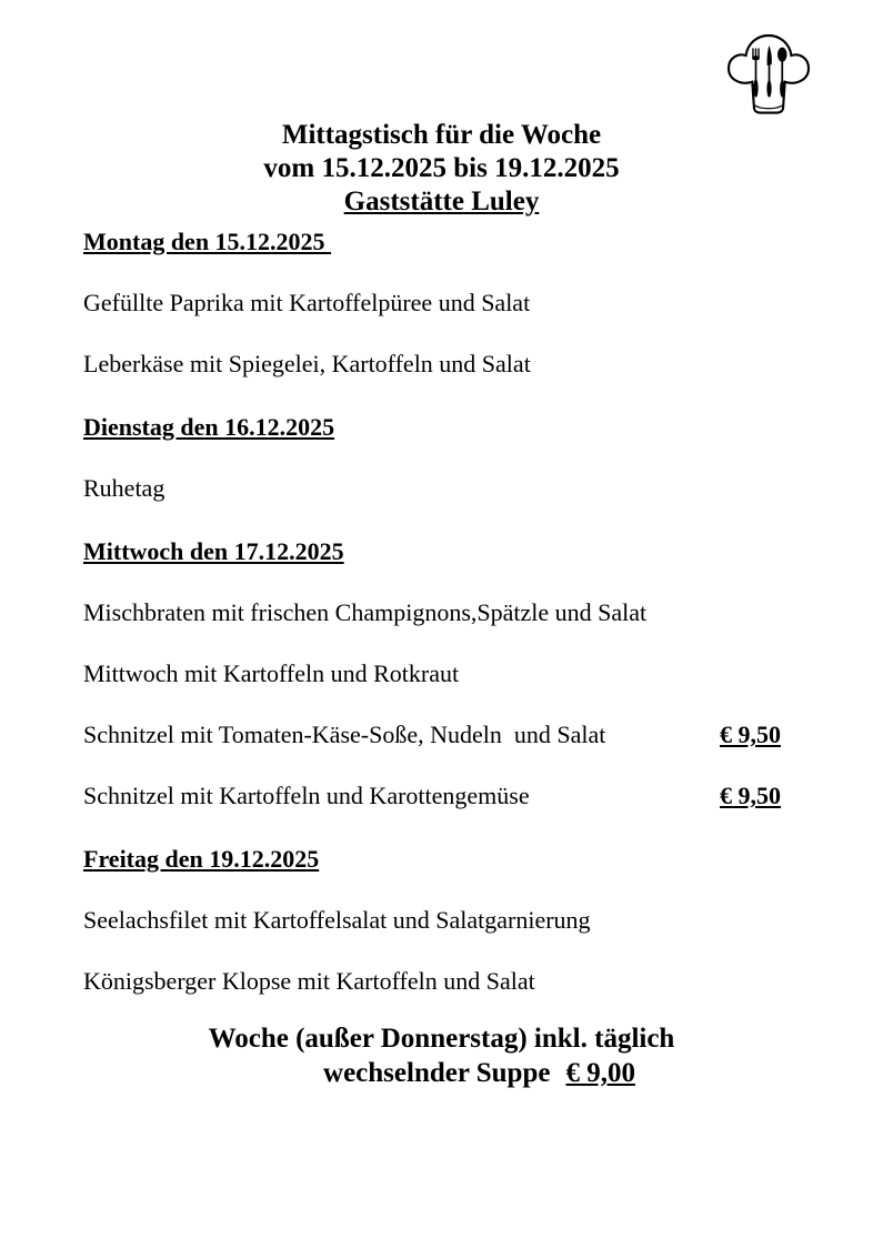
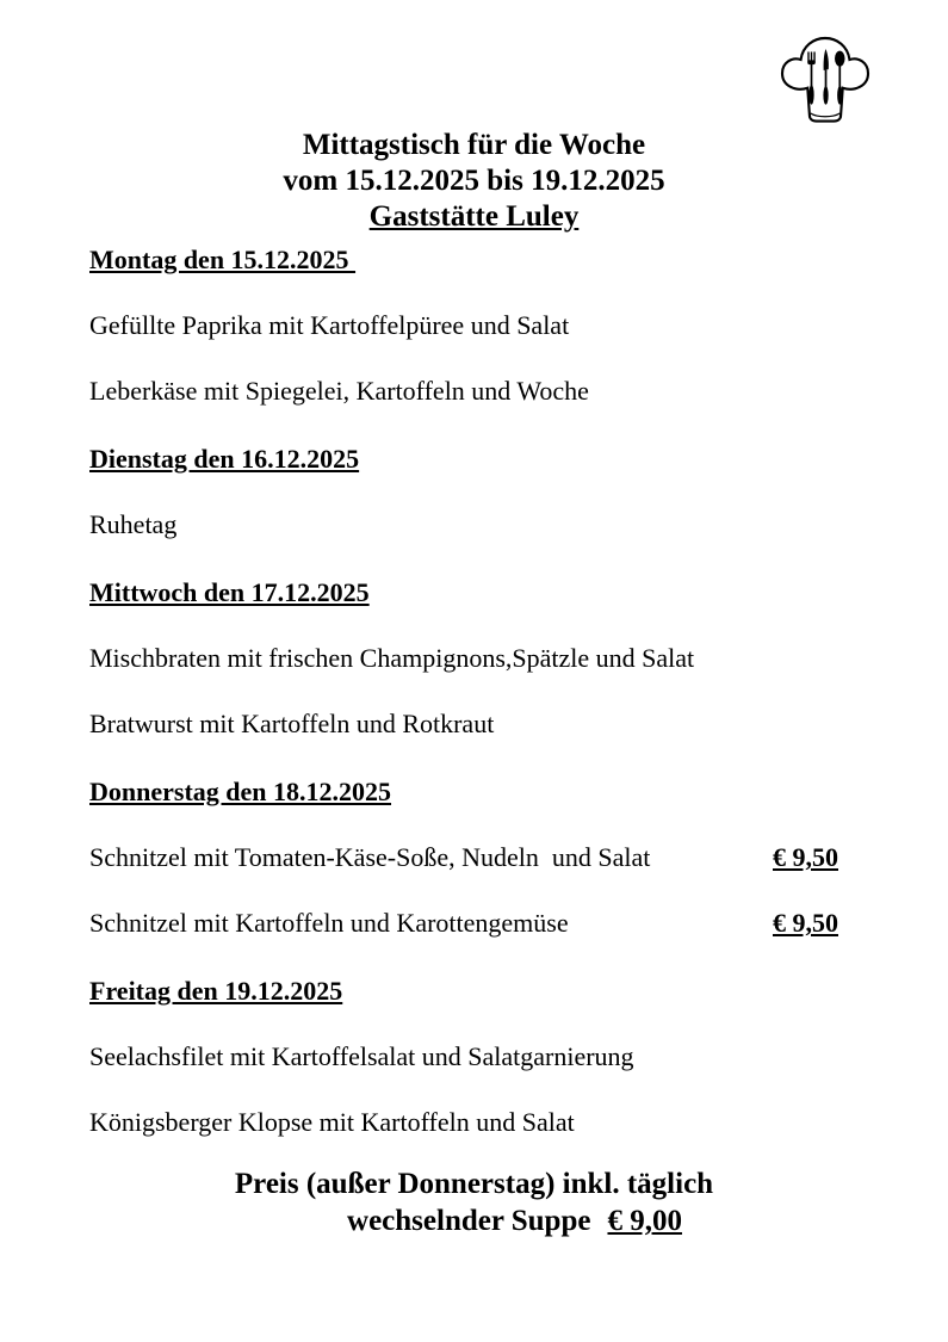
  Mittagstisch für die Woche
  vom 15.12.2025 bis 19.12.2025
  Gaststätte Luley
  Montag den 15.12.2025
  Gefüllte Paprika mit Kartoffelpüree und Salat
- Leberkäse mit Spiegelei, Kartoffeln und Salat
+ Leberkäse mit Spiegelei, Kartoffeln und Woche
  Dienstag den 16.12.2025
  Ruhetag
  Mittwoch den 17.12.2025
  Mischbraten mit frischen Champignons,Spätzle und Salat
- Mittwoch mit Kartoffeln und Rotkraut
+ Bratwurst mit Kartoffeln und Rotkraut
+ Donnerstag den 18.12.2025
  Schnitzel mit Tomaten-Käse-Soße, Nudeln und Salat
  € 9,50
  Schnitzel mit Kartoffeln und Karottengemüse
  € 9,50
  Freitag den 19.12.2025
  Seelachsfilet mit Kartoffelsalat und Salatgarnierung
  Königsberger Klopse mit Kartoffeln und Salat
- Woche (außer Donnerstag) inkl. täglich
+ Preis (außer Donnerstag) inkl. täglich
  wechselnder Suppe € 9,00
